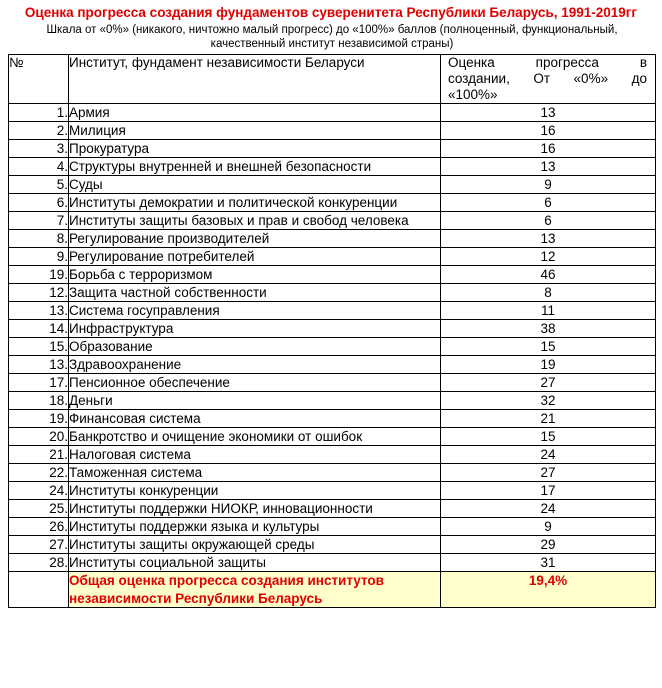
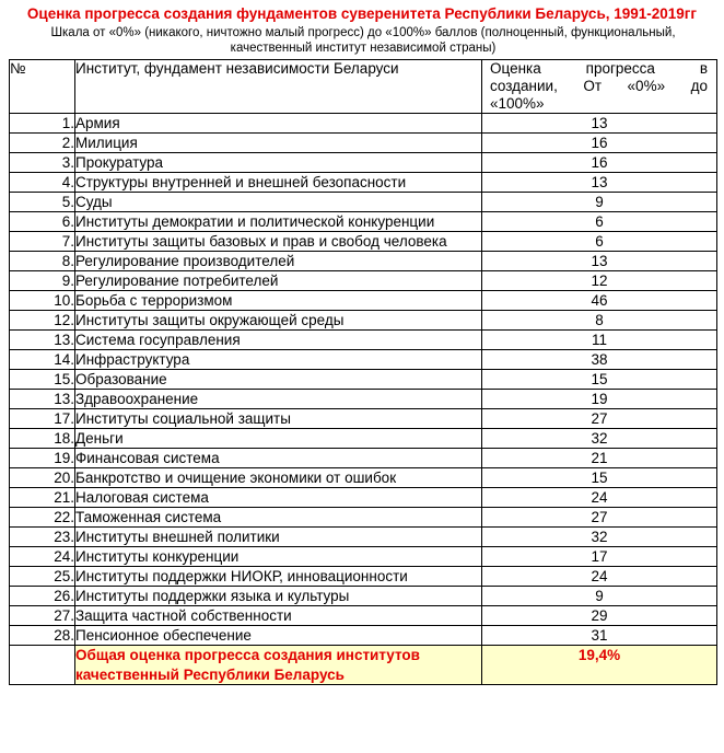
  Оценка прогресса создания фундаментов суверенитета Республики Беларусь, 1991-2019гг
  Шкала от «0%» (никакого, ничтожно малый прогресс) до «100%» баллов (полноценный, функциональный, качественный институт независимой страны)
  №	Институт, фундамент независимости Беларуси	Оценка прогресса в создании, От «0%» до «100%»
  1.	Армия	13
  2.	Милиция	16
  3.	Прокуратура	16
  4.	Структуры внутренней и внешней безопасности	13
  5.	Суды	9
  6.	Институты демократии и политической конкуренции	6
  7.	Институты защиты базовых и прав и свобод человека	6
  8.	Регулирование производителей	13
  9.	Регулирование потребителей	12
- 19.	Борьба с терроризмом	46
+ 10.	Борьба с терроризмом	46
- 12.	Защита частной собственности	8
+ 12.	Институты защиты окружающей среды	8
  13.	Система госуправления	11
  14.	Инфраструктура	38
  15.	Образование	15
  13.	Здравоохранение	19
- 17.	Пенсионное обеспечение	27
+ 17.	Институты социальной защиты	27
  18.	Деньги	32
  19.	Финансовая система	21
  20.	Банкротство и очищение экономики от ошибок	15
  21.	Налоговая система	24
  22.	Таможенная система	27
+ 23.	Институты внешней политики	32
  24.	Институты конкуренции	17
  25.	Институты поддержки НИОКР, инновационности	24
  26.	Институты поддержки языка и культуры	9
- 27.	Институты защиты окружающей среды	29
+ 27.	Защита частной собственности	29
- 28.	Институты социальной защиты	31
+ 28.	Пенсионное обеспечение	31
- 	Общая оценка прогресса создания институтов независимости Республики Беларусь	19,4%
+ 	Общая оценка прогресса создания институтов качественный Республики Беларусь	19,4%
